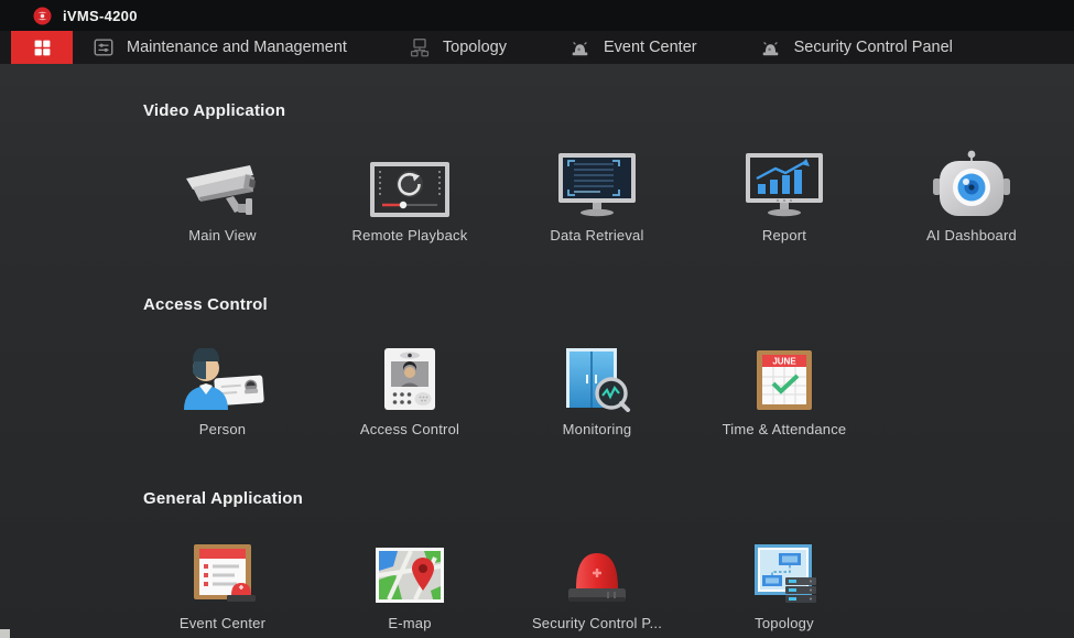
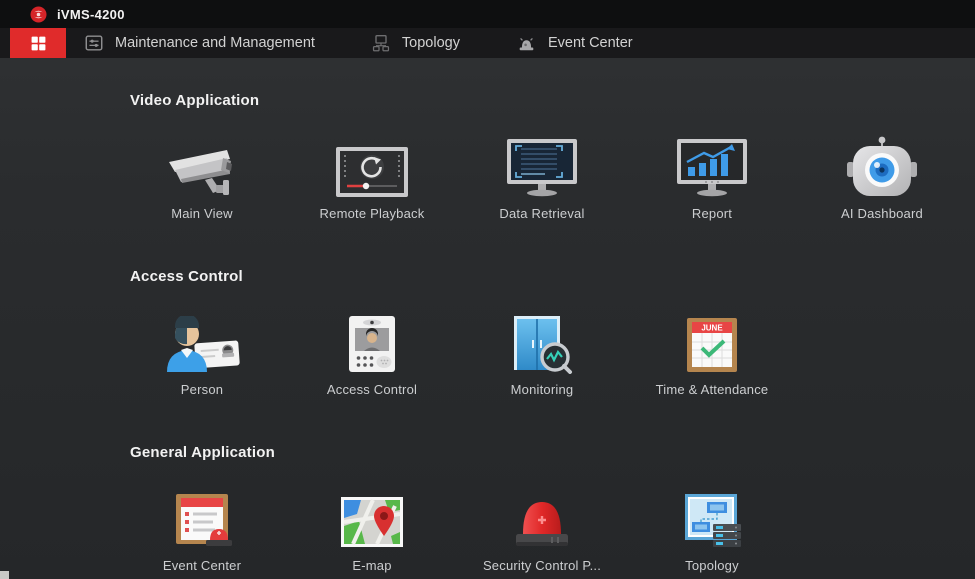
  iVMS-4200
  Maintenance and Management
  Topology
  Event Center
- Security Control Panel
  Video Application
  Main View
  Remote Playback
  Data Retrieval
  Report
  AI Dashboard
  Access Control
  Person
  Access Control
  Monitoring
  JUNE
  Time & Attendance
  General Application
  Event Center
  E-map
  Security Control P...
  Topology
